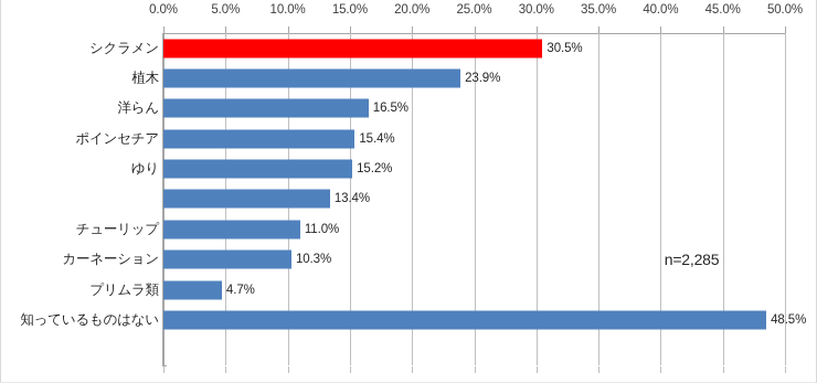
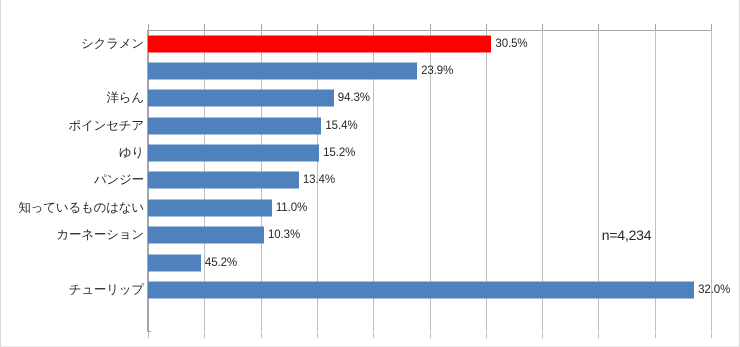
- 0.0%
- 5.0%
- 10.0%
- 15.0%
- 20.0%
- 25.0%
- 30.0%
- 35.0%
- 40.0%
- 45.0%
- 50.0%
  シクラメン
  30.5%
- 植木
  23.9%
  洋らん
- 16.5%
+ 94.3%
  ポインセチア
  15.4%
  ゆり
  15.2%
+ パンジー
  13.4%
- チューリップ
+ 知っているものはない
  11.0%
  カーネーション
  10.3%
- プリムラ類
- 4.7%
+ 45.2%
- 知っているものはない
+ チューリップ
- 48.5%
+ 32.0%
- n=2,285
+ n=4,234
